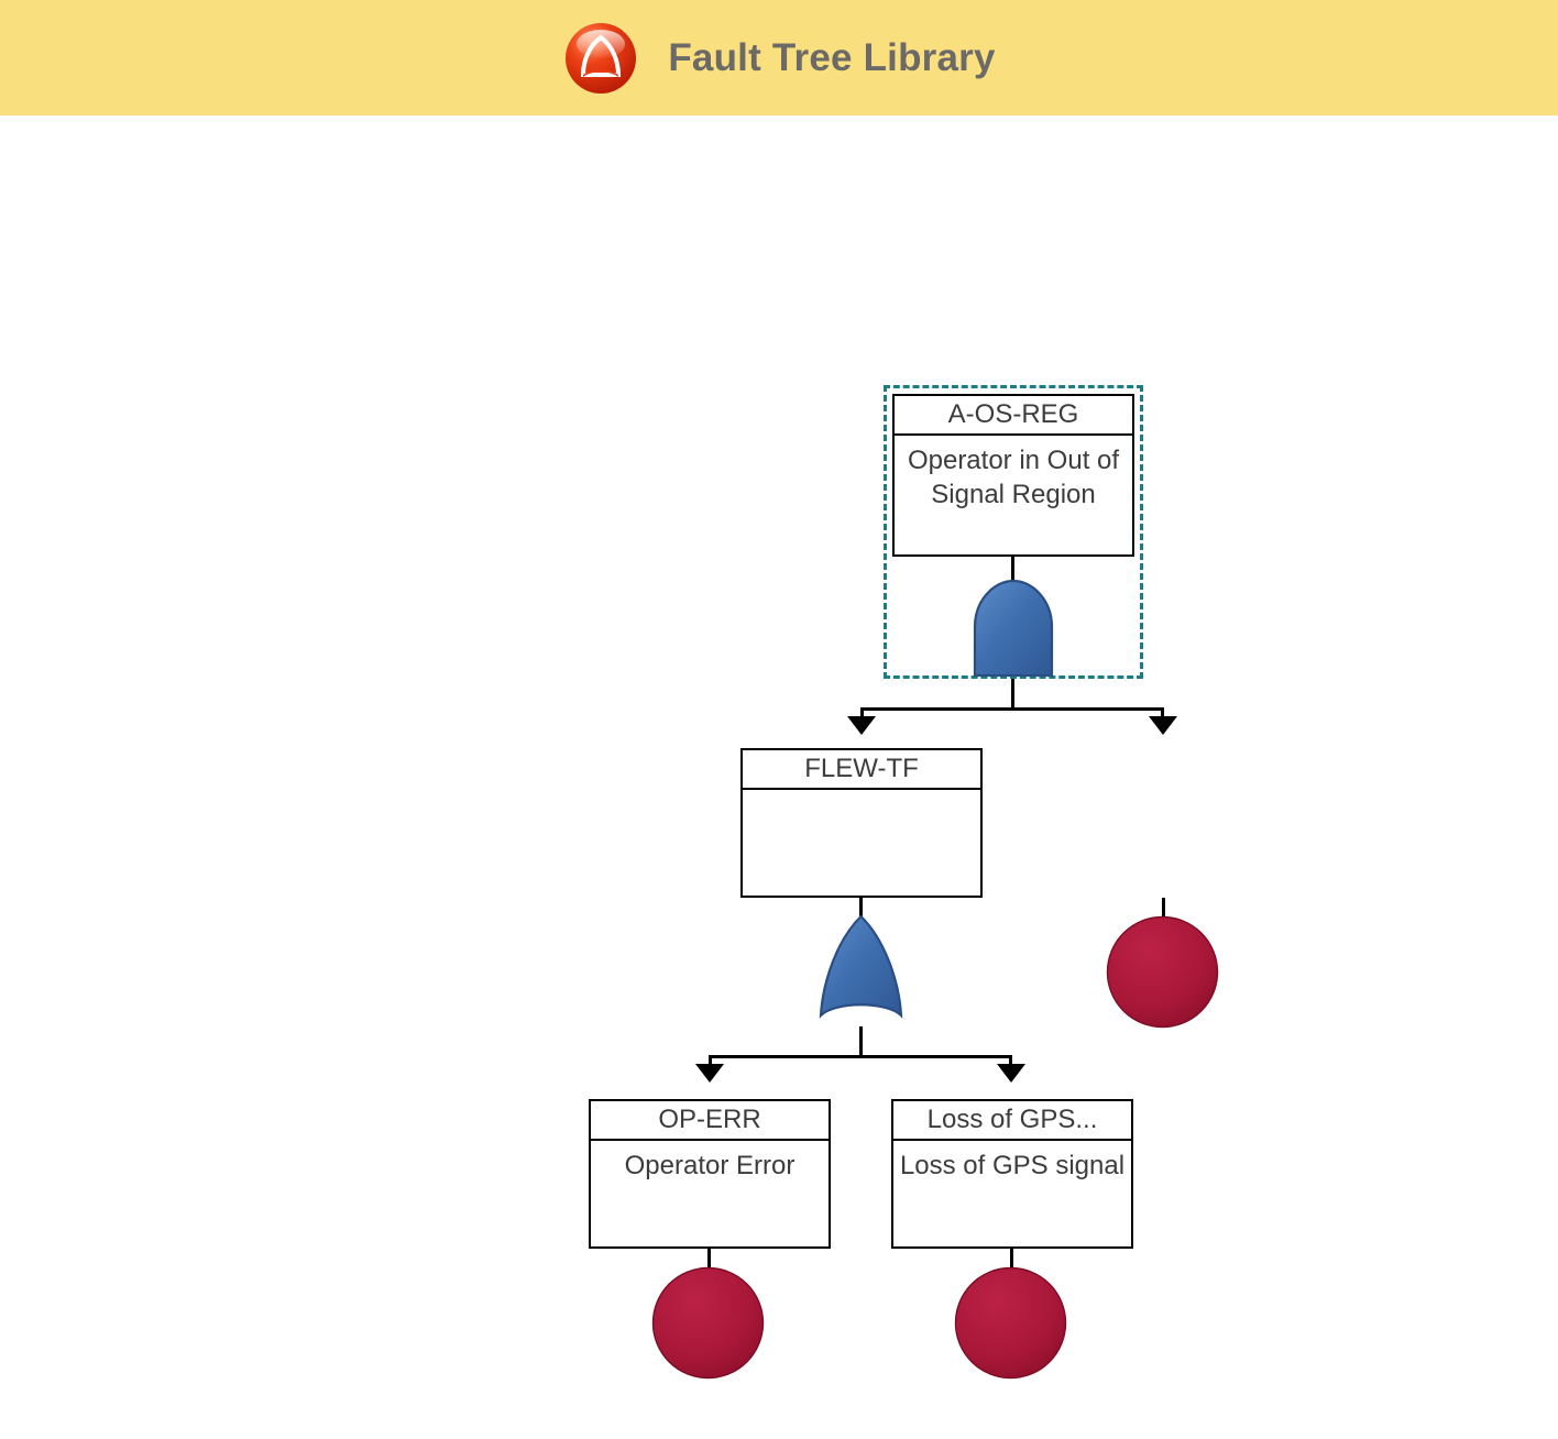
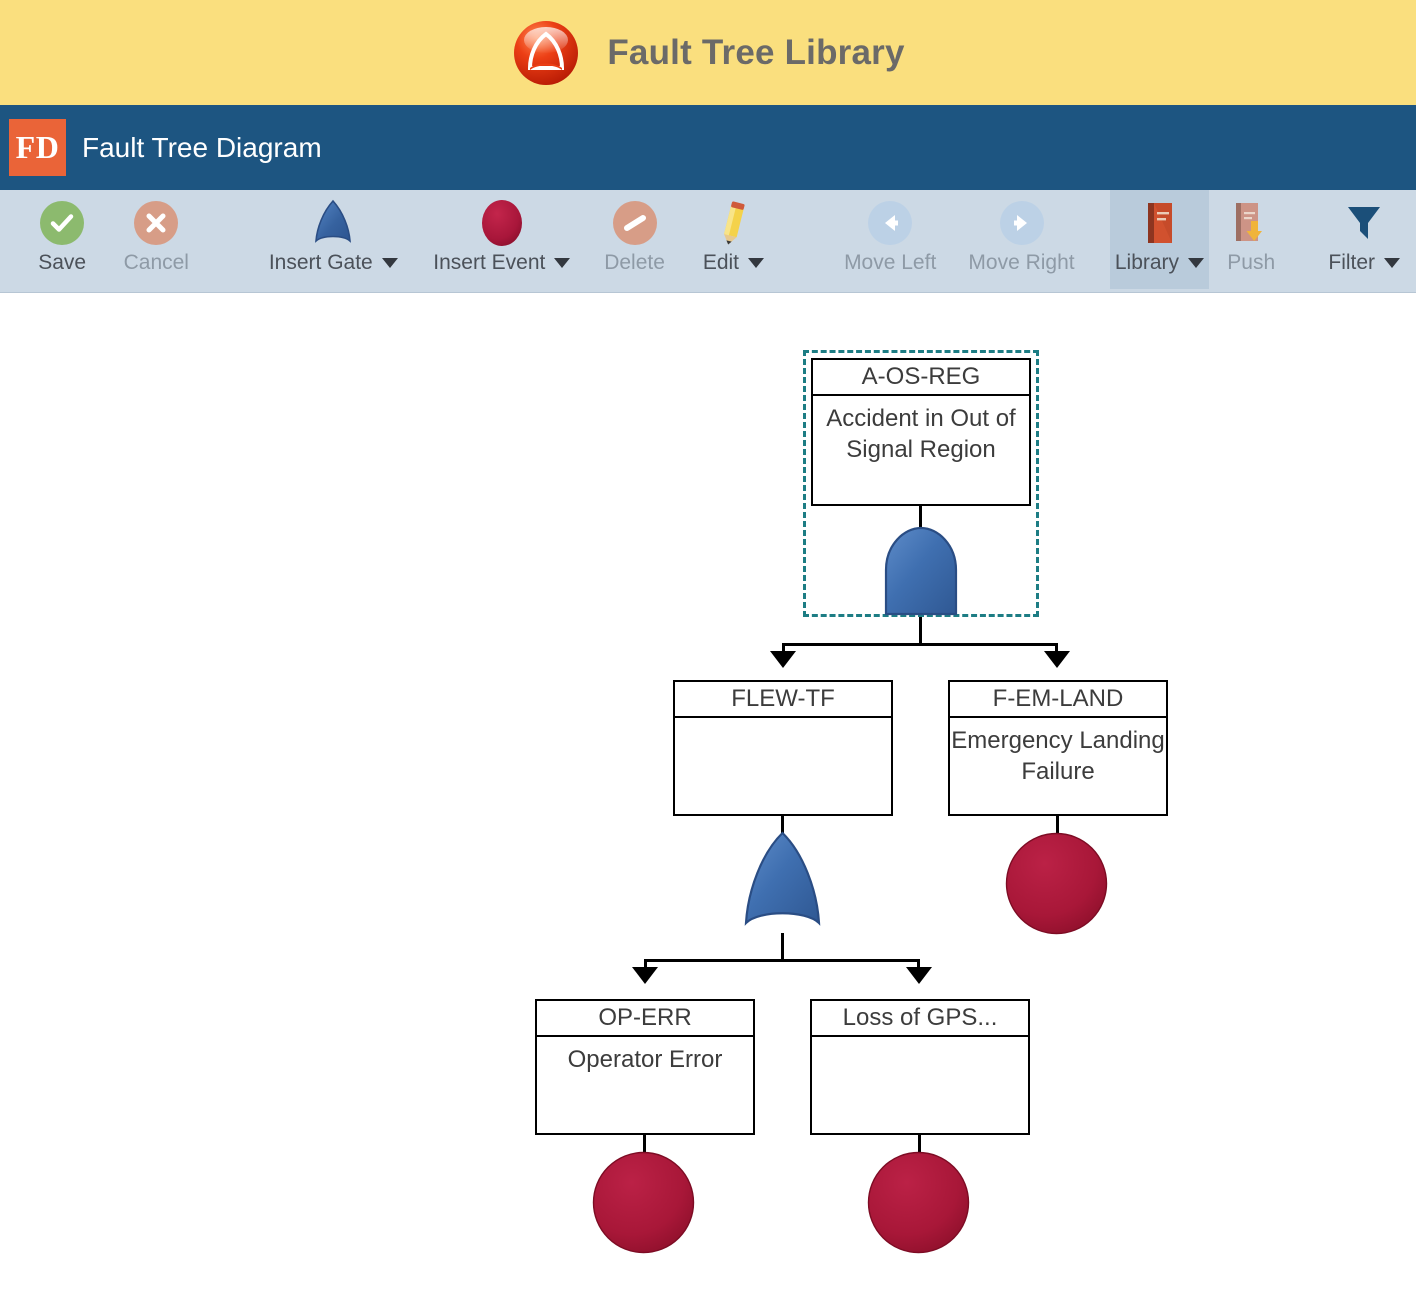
  Fault Tree Library
+ FD
+ Fault Tree Diagram
+ Save
+ Cancel
+ Insert Gate
+ Insert Event
+ Delete
+ Edit
+ Move Left
+ Move Right
+ Library
+ Push
+ Filter
  A-OS-REG
- Operator in Out of Signal Region
+ Accident in Out of Signal Region
  FLEW-TF
+ F-EM-LAND
+ Emergency Landing Failure
  OP-ERR
  Operator Error
  Loss of GPS...
- Loss of GPS signal
